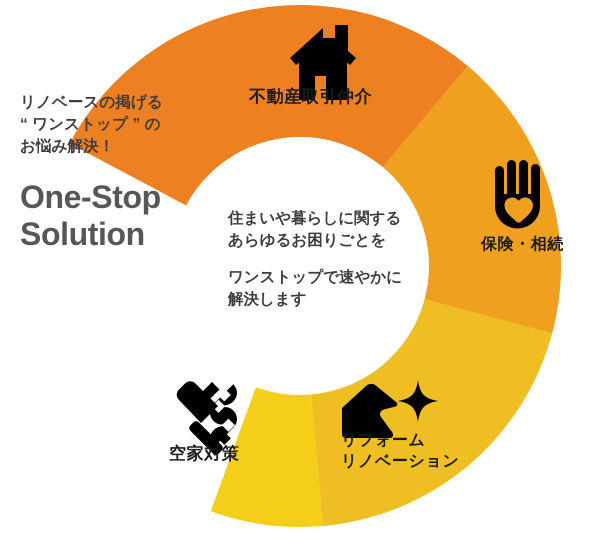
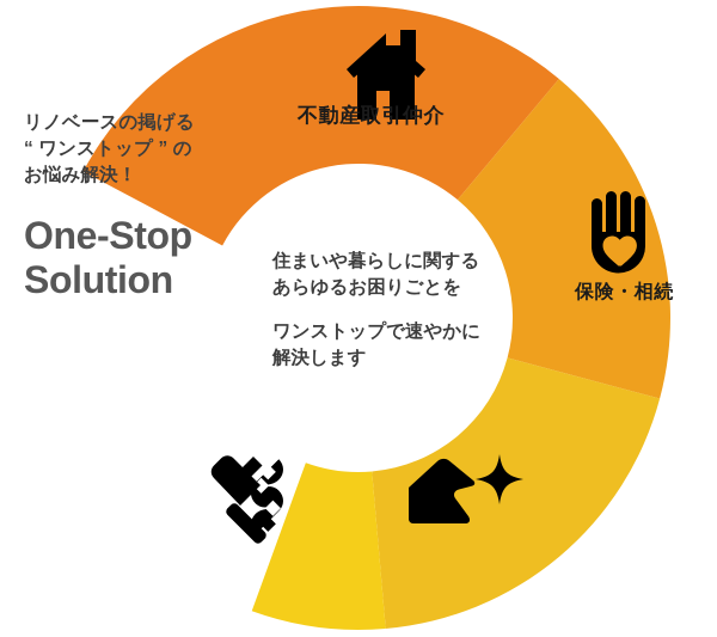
  リノベースの掲げる
  “ ワンストップ ” の
  お悩み解決！
  One-Stop
  Solution
  住まいや暮らしに関する
  あらゆるお困りごとを
  ワンストップで速やかに
  解決します
  不動産取引仲介
  保険・相続
- リフォーム
- リノベーション
- 空家対策
